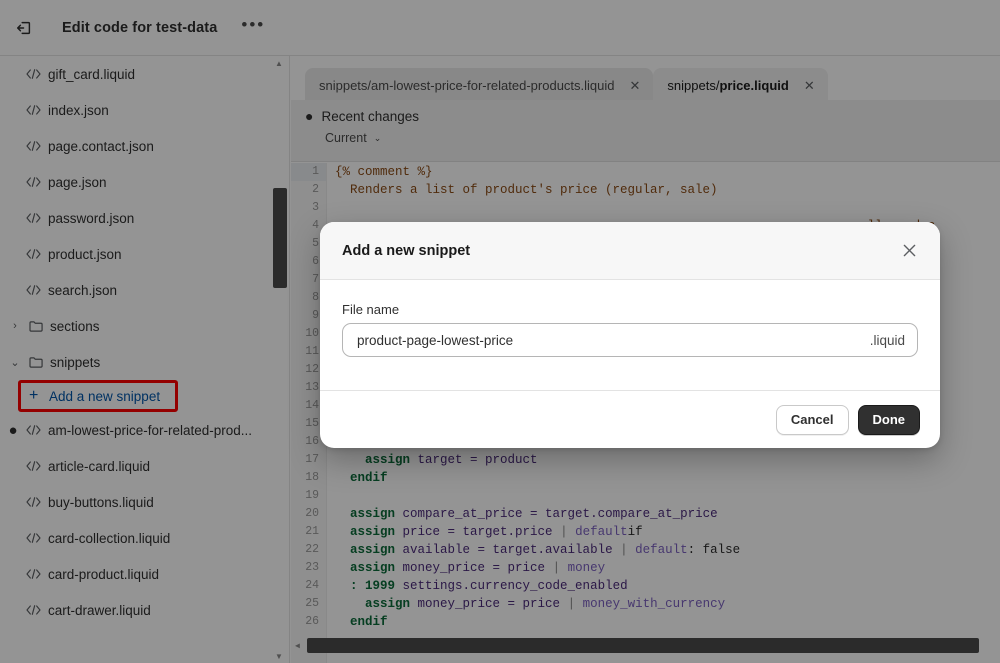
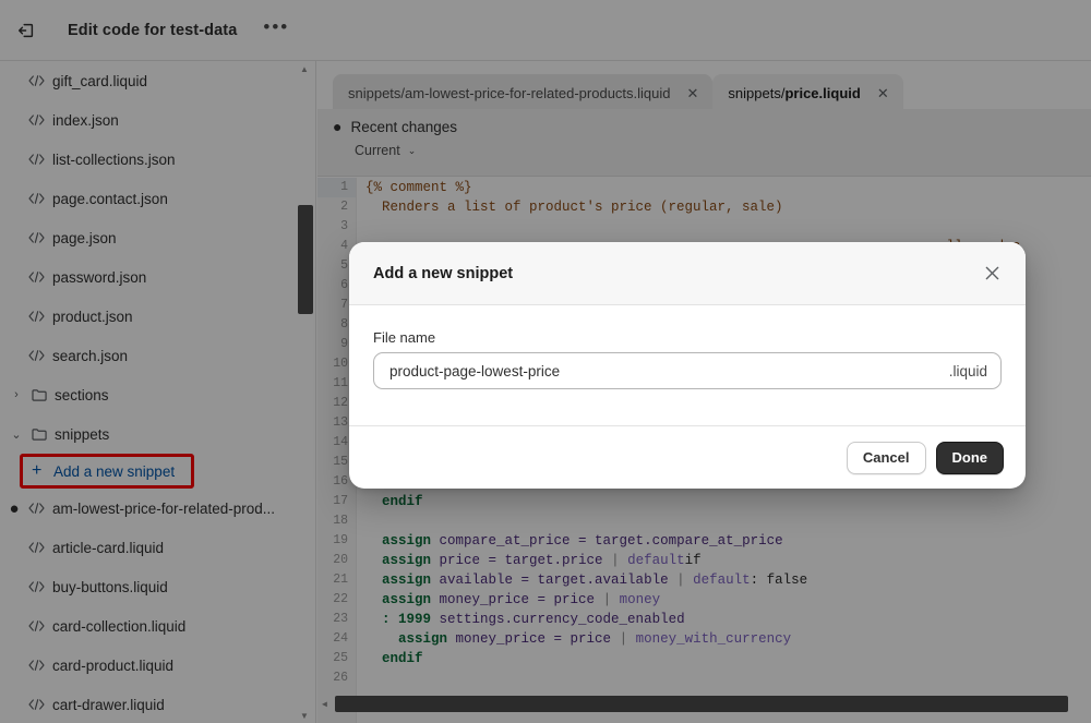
  Edit code for test-data
  •••
  gift_card.liquid
  index.json
+ list-collections.json
  page.contact.json
  page.json
  password.json
  product.json
  search.json
  ›
  sections
  ⌄
  snippets
  +
  Add a new snippet
  ●
  am-lowest-price-for-related-prod...
  article-card.liquid
  buy-buttons.liquid
  card-collection.liquid
  card-product.liquid
  cart-drawer.liquid
  ▲
  ▼
  snippets/am-lowest-price-for-related-products.liquid
  ✕
  snippets/price.liquid
  ✕
  ●
  Recent changes
  Current
  ⌄
  1
  2
  3
  4
  5
  6
  7
  8
  9
  10
  11
  12
  13
  14
  15
  16
  17
  18
  19
  20
  21
  22
  23
  24
  25
  26
  {% comment %}
  Renders a list of product's price (regular, sale)
- assign target = product
  endif
  assign compare_at_price = target.compare_at_price
  assign price = target.price | defaultif
  assign available = target.available | default: false
  assign money_price = price | money
  : 1999 settings.currency_code_enabled
  assign money_price = price | money_with_currency
  endif
  ◀
  Add a new snippet
  File name
  product-page-lowest-price
  .liquid
  Cancel
  Done
